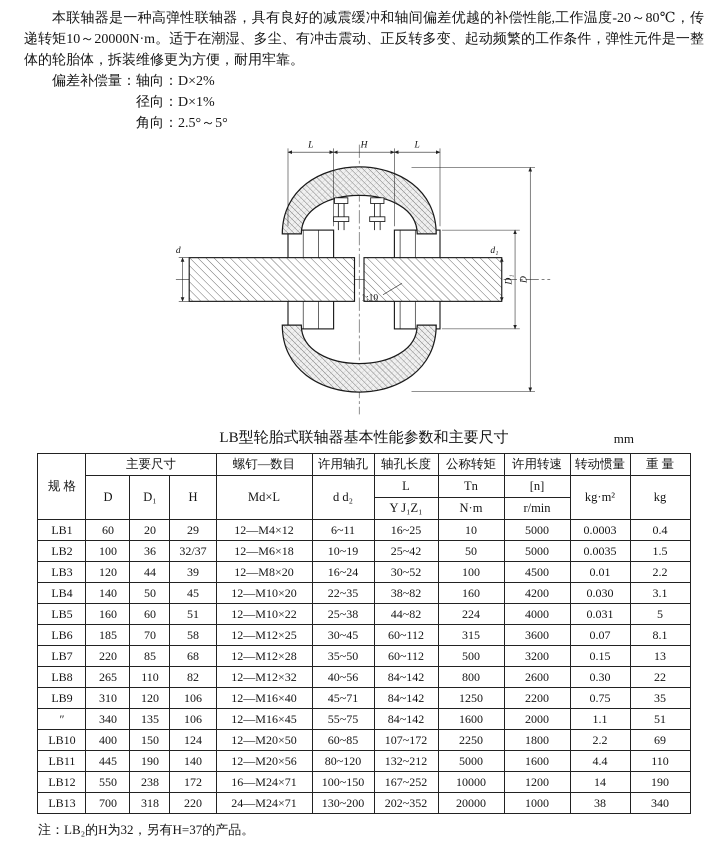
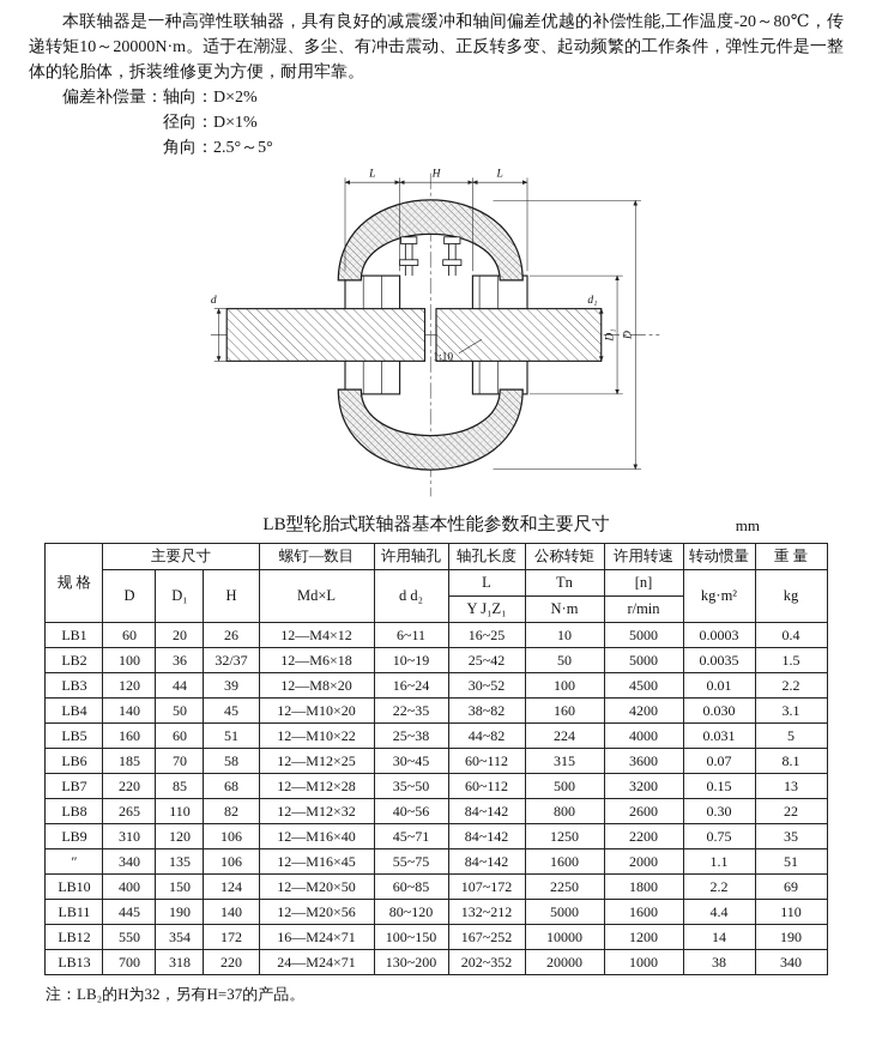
  本联轴器是一种高弹性联轴器，具有良好的减震缓冲和轴间偏差优越的补偿性能,工作温度-20～80℃，传递转矩10～20000N·m。适于在潮湿、多尘、有冲击震动、正反转多变、起动频繁的工作条件，弹性元件是一整体的轮胎体，拆装维修更为方便，耐用牢靠。
  偏差补偿量：轴向：D×2%
  径向：D×1%
  角向：2.5°～5°
  L
  H
  L
  d
  d₁
  1:10
  LB型轮胎式联轴器基本性能参数和主要尺寸
  mm
  规 格	主要尺寸	螺钉—数目	许用轴孔	轴孔长度	公称转矩	许用转速	转动惯量	重 量
  D	D₁	H	Md×L	d d₂	L	Tn	[n]	kg·m²	kg
  Y J₁Z₁	N·m	r/min
- LB1	60	20	29	12—M4×12	6~11	16~25	10	5000	0.0003	0.4
+ LB1	60	20	26	12—M4×12	6~11	16~25	10	5000	0.0003	0.4
  LB2	100	36	32/37	12—M6×18	10~19	25~42	50	5000	0.0035	1.5
  LB3	120	44	39	12—M8×20	16~24	30~52	100	4500	0.01	2.2
  LB4	140	50	45	12—M10×20	22~35	38~82	160	4200	0.030	3.1
  LB5	160	60	51	12—M10×22	25~38	44~82	224	4000	0.031	5
  LB6	185	70	58	12—M12×25	30~45	60~112	315	3600	0.07	8.1
  LB7	220	85	68	12—M12×28	35~50	60~112	500	3200	0.15	13
  LB8	265	110	82	12—M12×32	40~56	84~142	800	2600	0.30	22
  LB9	310	120	106	12—M16×40	45~71	84~142	1250	2200	0.75	35
  ″	340	135	106	12—M16×45	55~75	84~142	1600	2000	1.1	51
  LB10	400	150	124	12—M20×50	60~85	107~172	2250	1800	2.2	69
  LB11	445	190	140	12—M20×56	80~120	132~212	5000	1600	4.4	110
- LB12	550	238	172	16—M24×71	100~150	167~252	10000	1200	14	190
+ LB12	550	354	172	16—M24×71	100~150	167~252	10000	1200	14	190
  LB13	700	318	220	24—M24×71	130~200	202~352	20000	1000	38	340
  注：LB₂的H为32，另有H=37的产品。
